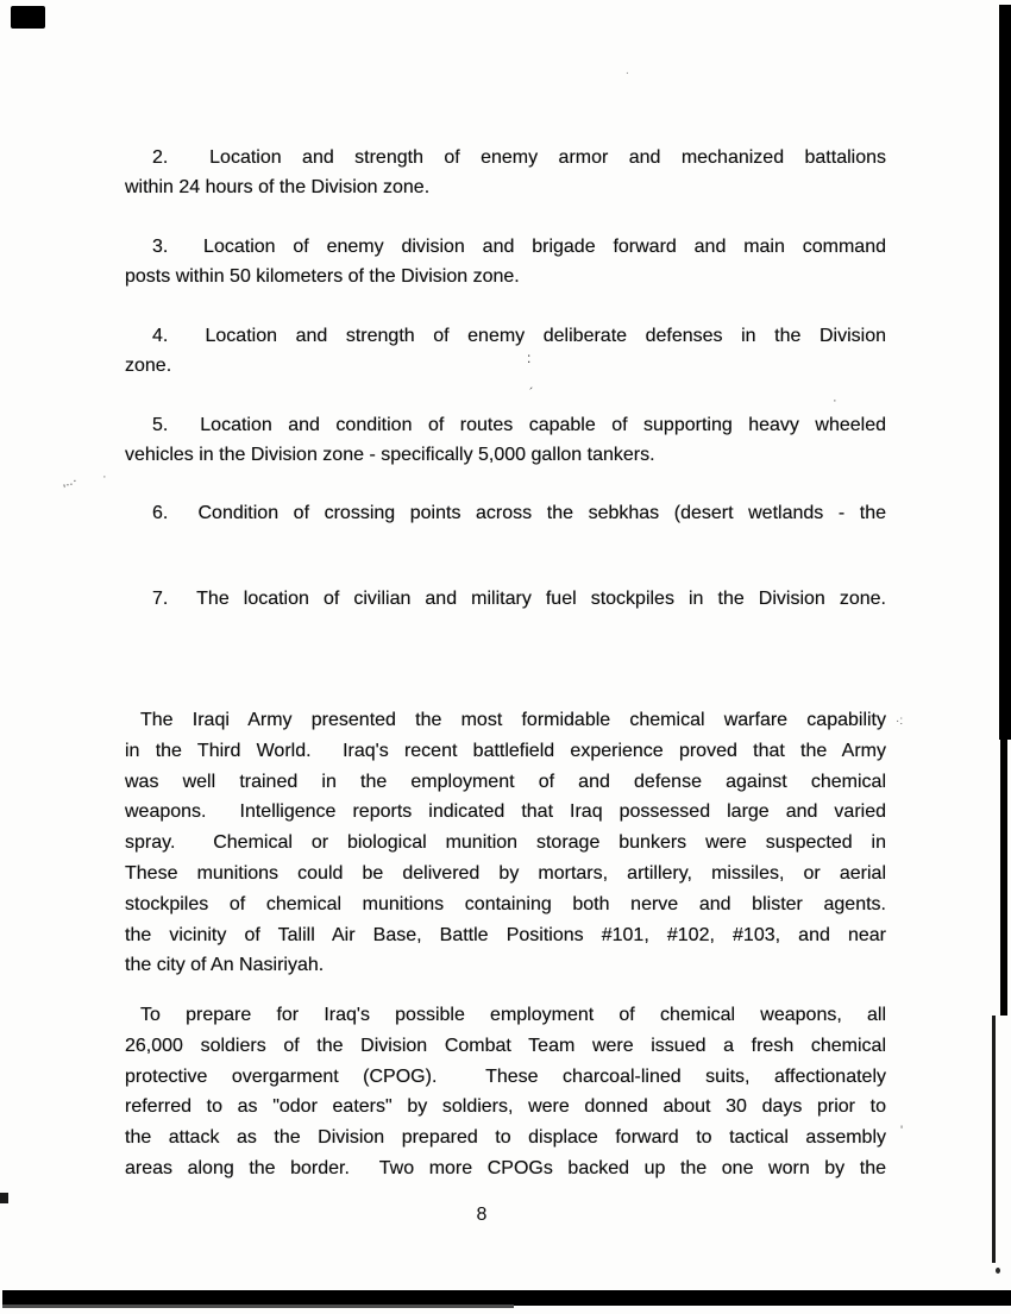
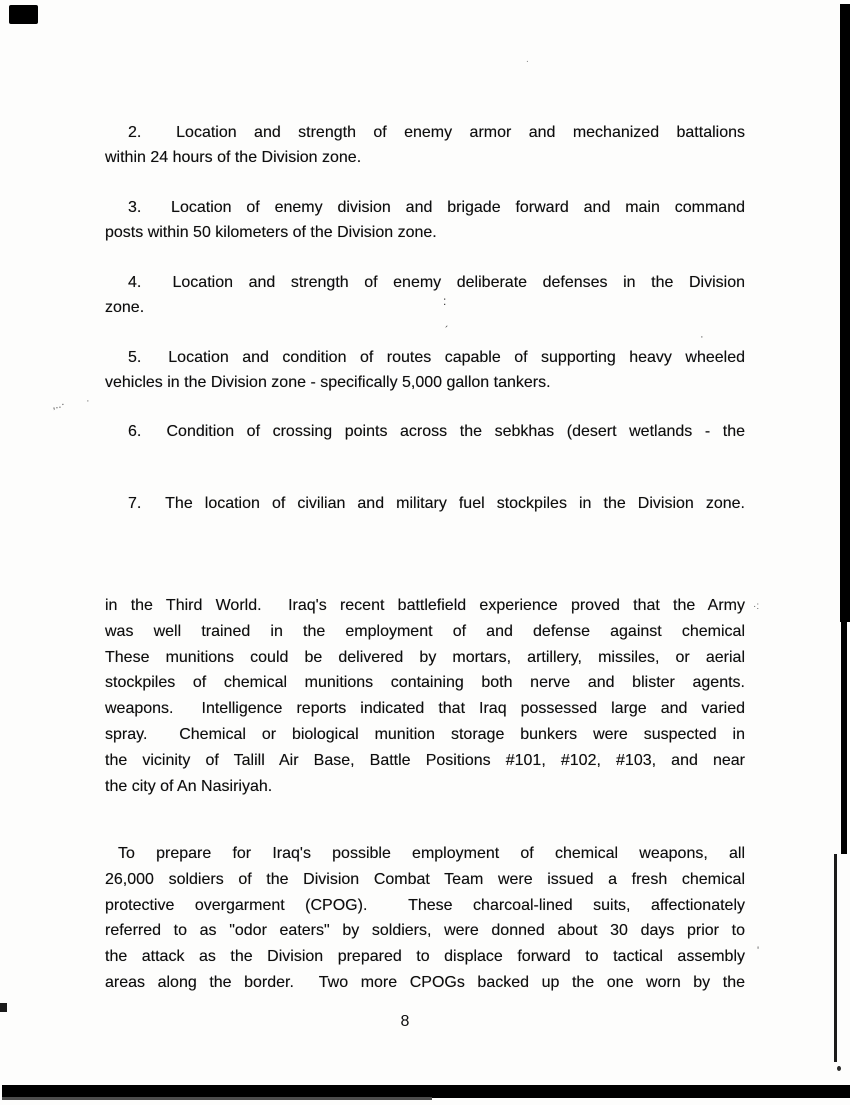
  2. Location and strength of enemy armor and mechanized battalions
  within 24 hours of the Division zone.
  3. Location of enemy division and brigade forward and main command
  posts within 50 kilometers of the Division zone.
  4. Location and strength of enemy deliberate defenses in the Division
  zone.
  5. Location and condition of routes capable of supporting heavy wheeled
  vehicles in the Division zone - specifically 5,000 gallon tankers.
  6. Condition of crossing points across the sebkhas (desert wetlands - the
  7. The location of civilian and military fuel stockpiles in the Division zone.
- The Iraqi Army presented the most formidable chemical warfare capability
  in the Third World. Iraq's recent battlefield experience proved that the Army
  was well trained in the employment of and defense against chemical
- weapons. Intelligence reports indicated that Iraq possessed large and varied
+ These munitions could be delivered by mortars, artillery, missiles, or aerial
- spray. Chemical or biological munition storage bunkers were suspected in
+ stockpiles of chemical munitions containing both nerve and blister agents.
- These munitions could be delivered by mortars, artillery, missiles, or aerial
+ weapons. Intelligence reports indicated that Iraq possessed large and varied
- stockpiles of chemical munitions containing both nerve and blister agents.
+ spray. Chemical or biological munition storage bunkers were suspected in
  the vicinity of Talill Air Base, Battle Positions #101, #102, #103, and near
  the city of An Nasiriyah.
  To prepare for Iraq's possible employment of chemical weapons, all
  26,000 soldiers of the Division Combat Team were issued a fresh chemical
  protective overgarment (CPOG). These charcoal-lined suits, affectionately
  referred to as "odor eaters" by soldiers, were donned about 30 days prior to
  the attack as the Division prepared to displace forward to tactical assembly
  areas along the border. Two more CPOGs backed up the one worn by the
  8
  ·
  :
  ´
  ·
  .
  ·:
  '
